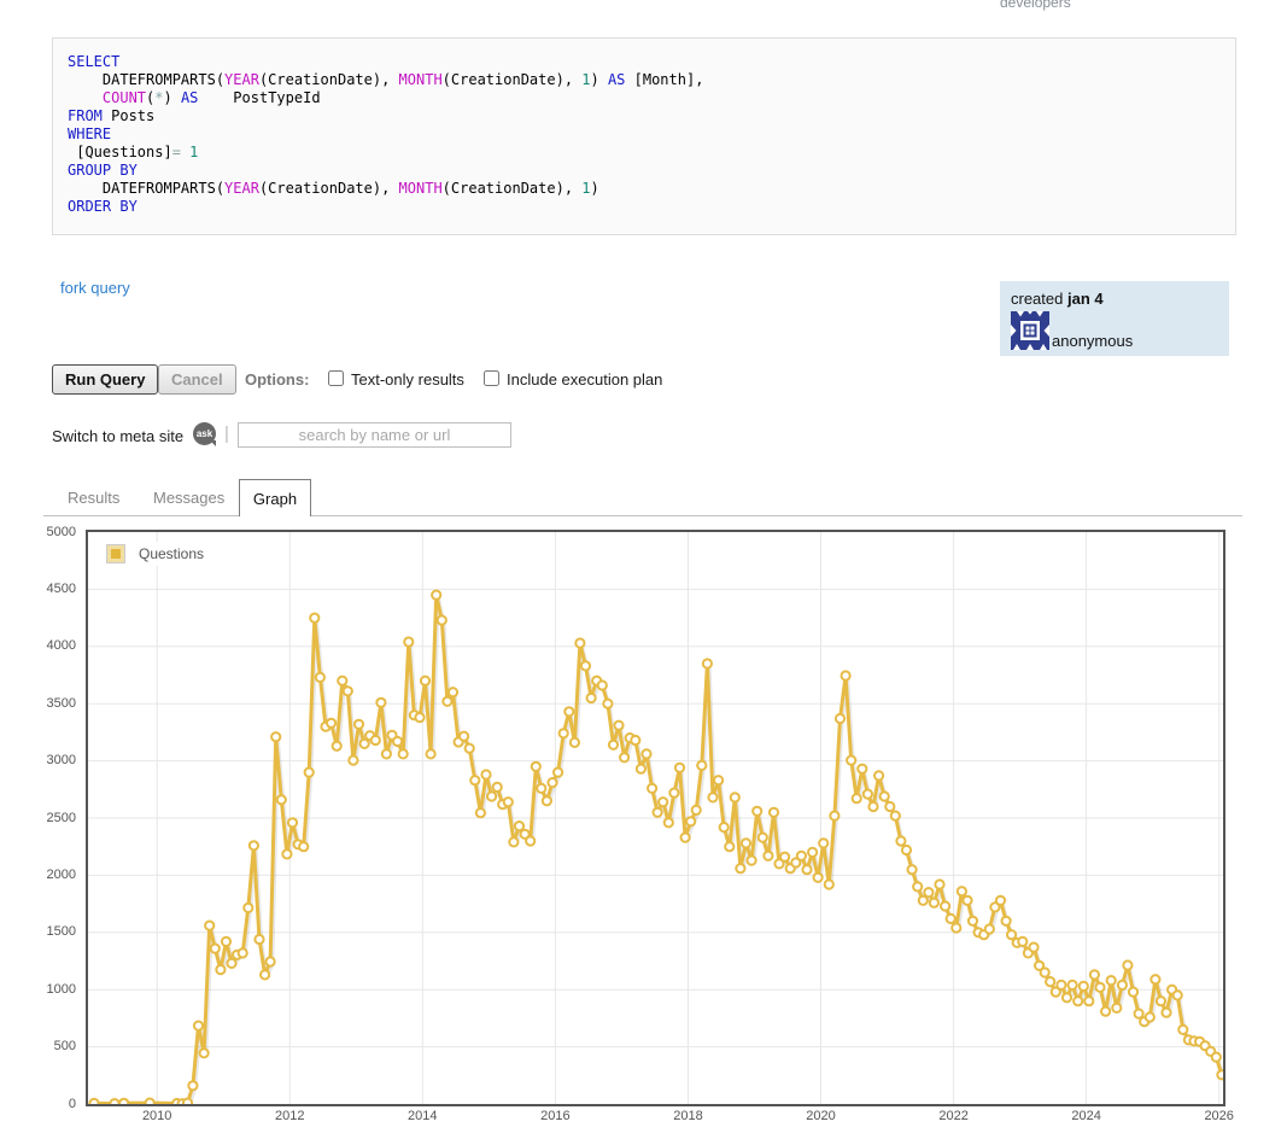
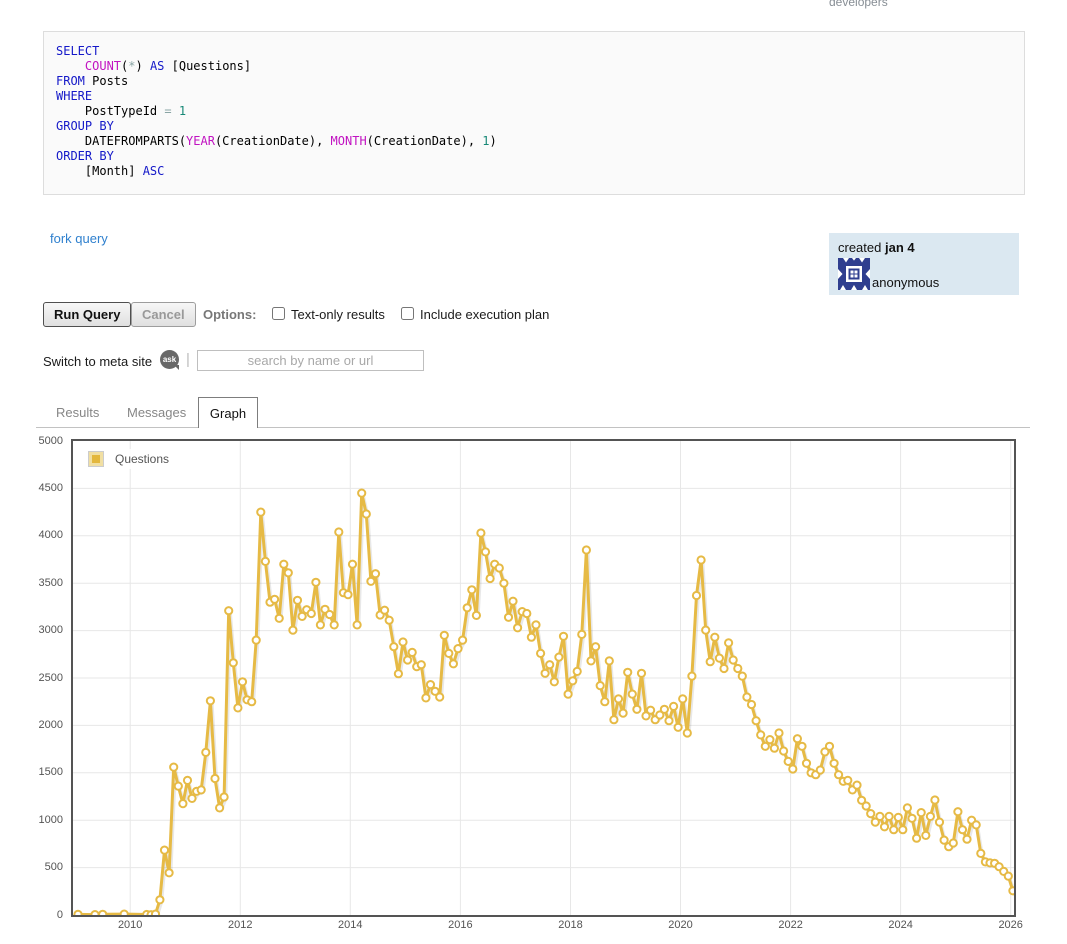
  developers
  SELECT
- DATEFROMPARTS(YEAR(CreationDate), MONTH(CreationDate), 1) AS [Month],
- COUNT(*) AS PostTypeId
+ COUNT(*) AS [Questions]
  FROM Posts
  WHERE
- [Questions]= 1
+ PostTypeId = 1
  GROUP BY
  DATEFROMPARTS(YEAR(CreationDate), MONTH(CreationDate), 1)
  ORDER BY
+ [Month] ASC
  fork query
  created jan 4
  anonymous
  Run Query
  Cancel
  Options:
  Text-only results
  Include execution plan
  Switch to meta site
  ask
  |
  search by name or url
  Results
  Messages
  Graph
  0
  500
  1000
  1500
  2000
  2500
  3000
  3500
  4000
  4500
  5000
  Questions
  2010
  2012
  2014
  2016
  2018
  2020
  2022
  2024
  2026
